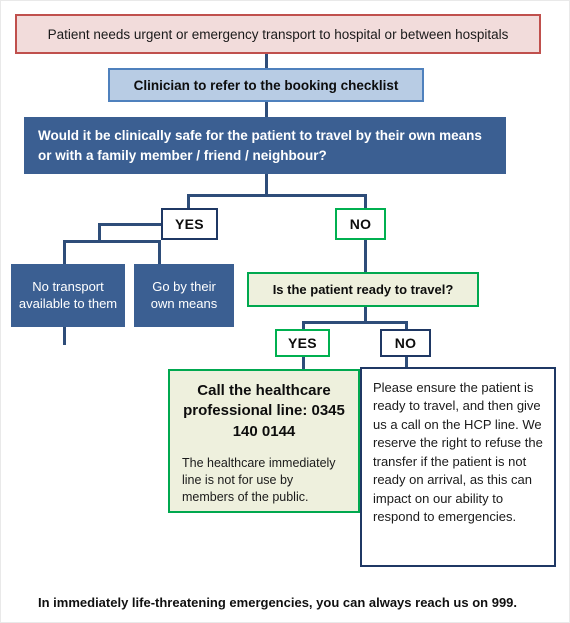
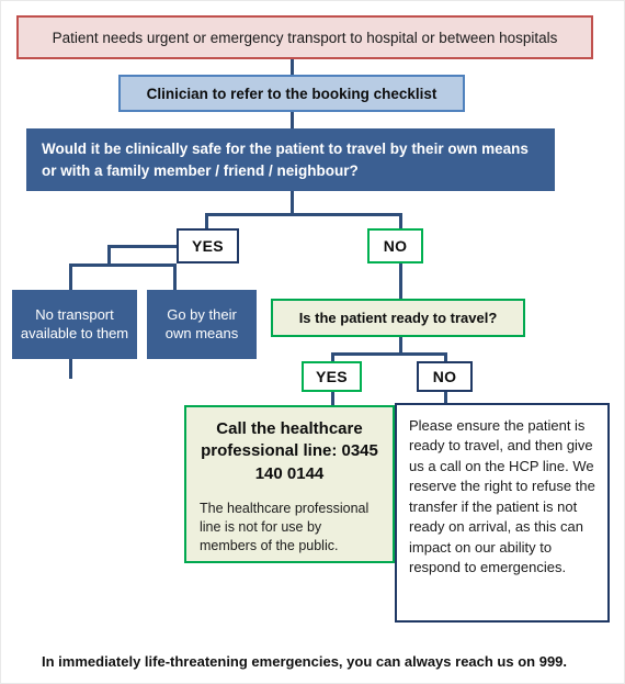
  Patient needs urgent or emergency transport to hospital or between hospitals
  Clinician to refer to the booking checklist
  Would it be clinically safe for the patient to travel by their own means or with a family member / friend / neighbour?
  YES
  NO
  No transport available to them
  Go by their own means
  Is the patient ready to travel?
  YES
  NO
  Call the healthcare professional line: 0345 140 0144
- The healthcare immediately line is not for use by members of the public.
+ The healthcare professional line is not for use by members of the public.
  Please ensure the patient is ready to travel, and then give us a call on the HCP line. We reserve the right to refuse the transfer if the patient is not ready on arrival, as this can impact on our ability to respond to emergencies.
  In immediately life-threatening emergencies, you can always reach us on 999.
